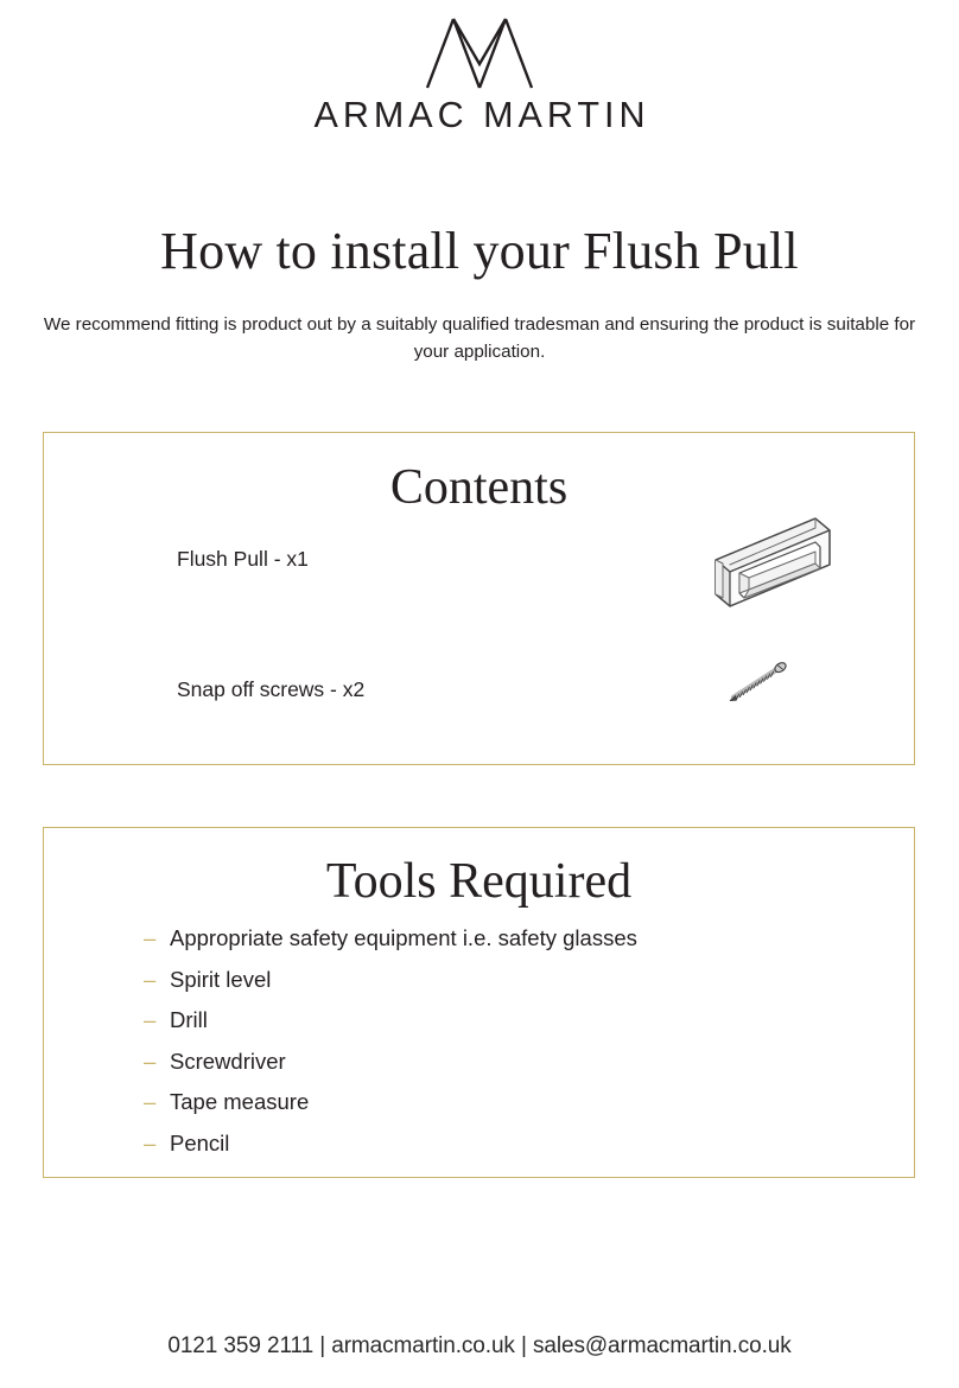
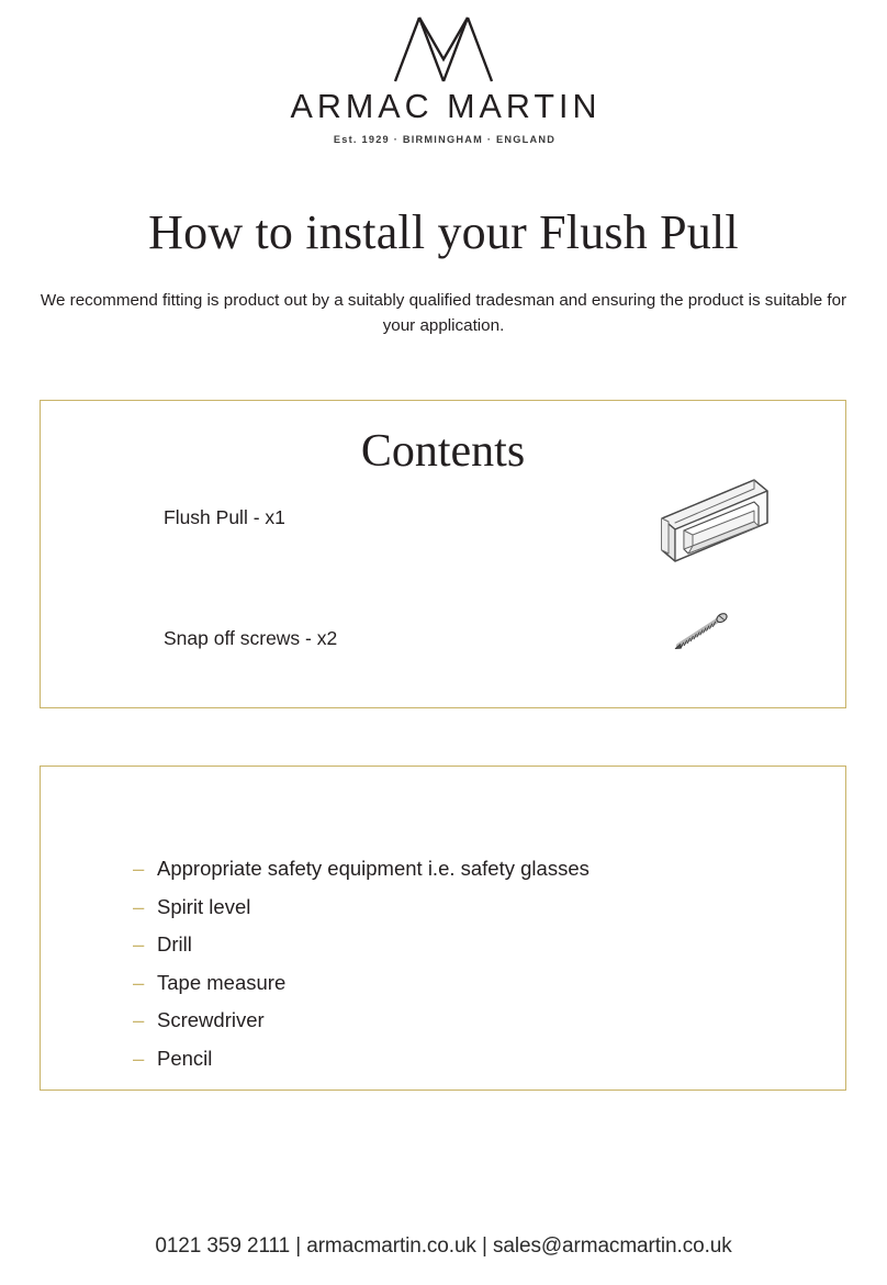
  ARMAC MARTIN
+ Est. 1929 · BIRMINGHAM · ENGLAND
  How to install your Flush Pull
  We recommend fitting is product out by a suitably qualified tradesman and ensuring the product is suitable for your application.
  Contents
  Flush Pull - x1
  Snap off screws - x2
- Tools Required
  –
  Appropriate safety equipment i.e. safety glasses
  –
  Spirit level
  –
  Drill
  –
- Screwdriver
+ Tape measure
  –
- Tape measure
+ Screwdriver
  –
  Pencil
  0121 359 2111 | armacmartin.co.uk | sales@armacmartin.co.uk
